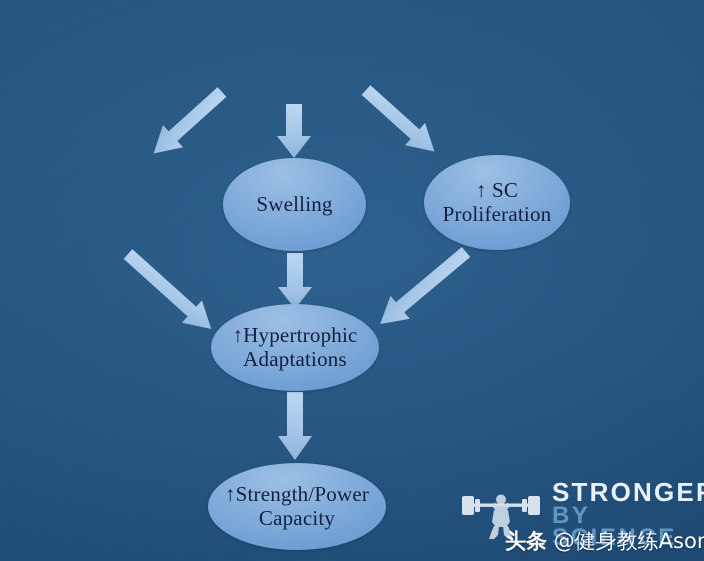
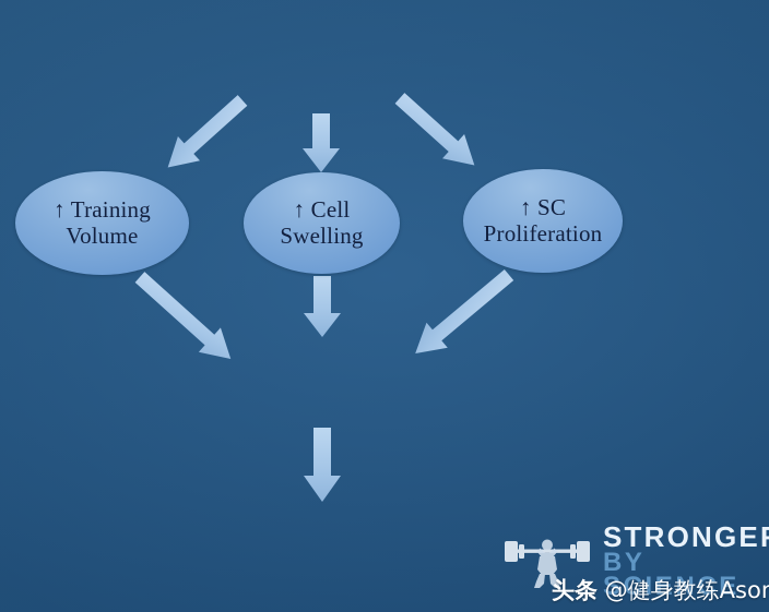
+ ↑ Training
+ Volume
+ ↑ Cell
  Swelling
  ↑ SC
  Proliferation
- ↑Hypertrophic
- Adaptations
- ↑Strength/Power
- Capacity
  STRONGE
  BY SCIENCE
  头条 @健身教练Ason
